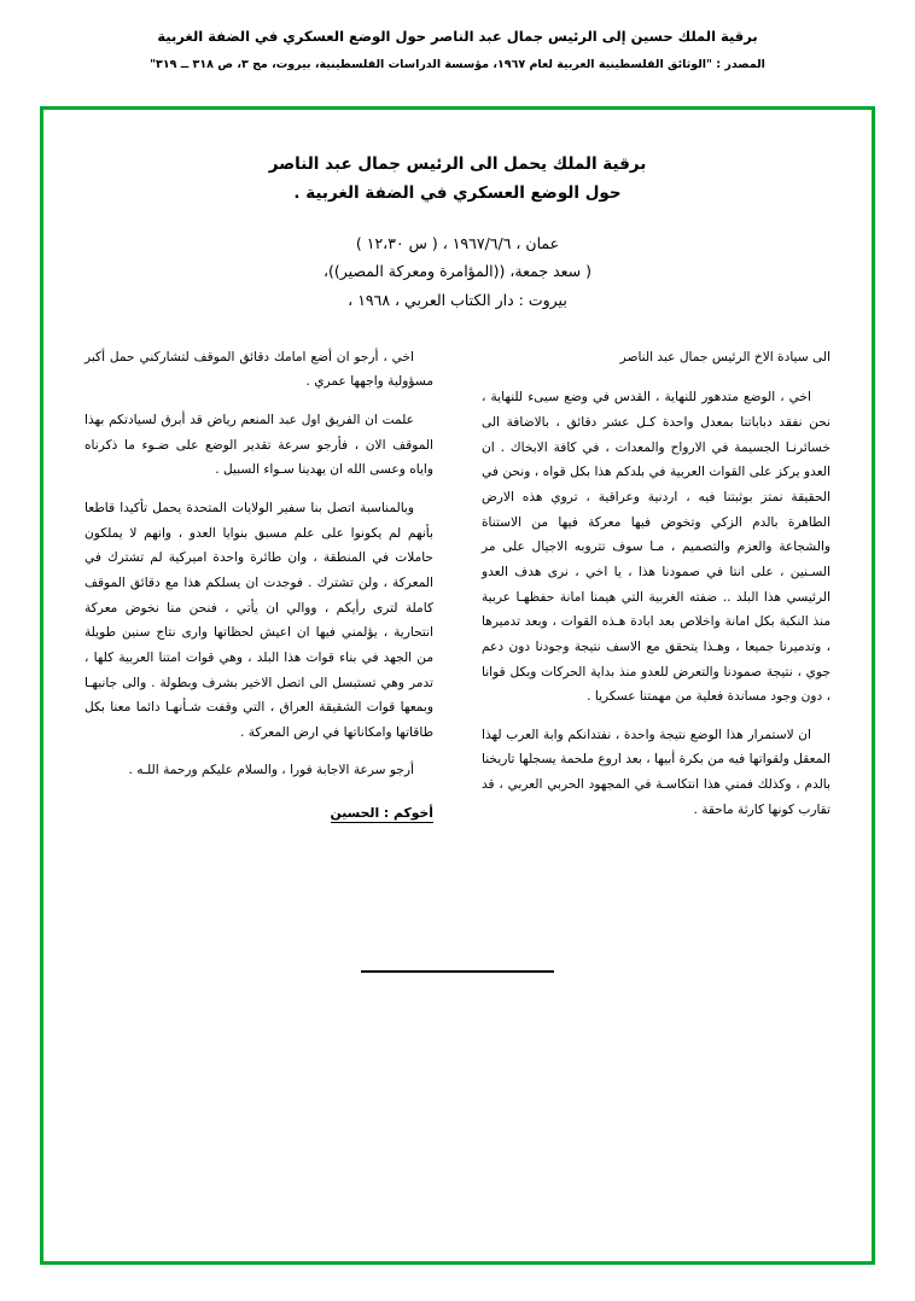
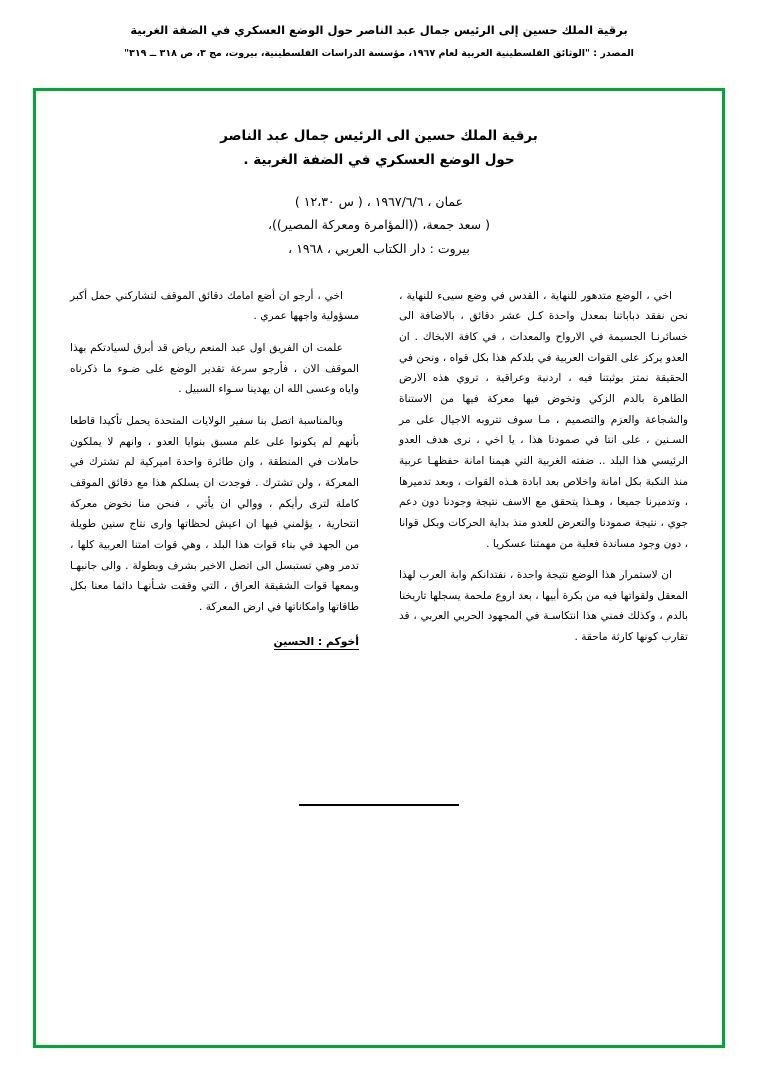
  برقية الملك حسين إلى الرئيس جمال عبد الناصر حول الوضع العسكري في الضفة الغربية
  المصدر : "الوثائق الفلسطينية العربية لعام ١٩٦٧، مؤسسة الدراسات الفلسطينية، بيروت، مج ٣، ص ٣١٨ ــ ٣١٩"
- برقية الملك يحمل الى الرئيس جمال عبد الناصر
+ برقية الملك حسين الى الرئيس جمال عبد الناصر
  حول الوضع العسكري في الضفة الغربية .
  عمان ، ١٩٦٧/٦/٦ ، ( س ١٢،٣٠ )
  ( سعد جمعة، ((المؤامرة ومعركة المصير))،
  بيروت : دار الكتاب العربي ، ١٩٦٨ ،
- الى سيادة الاخ الرئيس جمال عبد الناصر
  اخي ، الوضع متدهور للنهاية ، القدس في وضع سيىء للنهاية ، نحن نفقد دباباتنا بمعدل واحدة كـل عشر دقائق ، بالاضافة الى خسائرنـا الجسيمة في الارواح والمعدات ، في كافة الابخاك . ان العدو يركز على القوات العربية في بلدكم هذا بكل قواه ، ونحن في الحقيقة نمتز بوثبتنا فيه ، اردنية وعراقية ، تروي هذه الارض الطاهرة بالدم الزكي وتخوض فيها معركة فيها من الاستناة والشجاعة والعزم والتصميم ، مـا سوف تتروبه الاجيال على مر السـنين ، على انتا في صمودنا هذا ، يا اخي ، نرى هدف العدو الرئيسي هذا البلد .. ضفته الغربية التي هيمنا امانة حفظهـا عربية منذ النكبة بكل امانة واخلاص بعد ابادة هـذه القوات ، وبعد تدميرها ، وتدميرنا جميعا ، وهـذا يتحقق مع الاسف نتيجة وجودنا دون دعم جوي ، نتيجة صمودنا والتعرض للعدو منذ بداية الحركات وبكل قوانا ، دون وجود مساندة فعلية من مهمتنا عسكريا .
  ان لاستمرار هذا الوضع نتيجة واحدة ، نفتدانكم وابة العرب لهذا المعقل ولقواتها فيه من بكرة أبيها ، بعد اروع ملحمة يسجلها تاريخنا بالدم ، وكذلك فمني هذا انتكاسـة في المجهود الحربي العربي ، قد تقارب كونها كارثة ماحقة .
  اخي ، أرجو ان أضع امامك دقائق الموقف لتشاركني حمل أكبر مسؤولية واجهها عمري .
  علمت ان الفريق اول عبد المنعم رياض قد أبرق لسيادتكم بهذا الموقف الان ، فأرجو سرعة تقدير الوضع على ضـوء ما ذكرناه واياه وعسى الله ان يهدينا سـواء السبيل .
  وبالمناسبة اتصل بنا سفير الولايات المتحدة يحمل تأكيدا قاطعا بأنهم لم يكونوا على علم مسبق بنوايا العدو ، وانهم لا يملكون حاملات في المنطقة ، وان طائرة واحدة اميركية لم تشترك في المعركة ، ولن تشترك . فوجدت ان يسلكم هذا مع دقائق الموقف كاملة لترى رأيكم ، ووالي ان يأتي ، فنحن منا نخوض معركة انتحارية ، يؤلمني فيها ان اعيش لحظاتها وارى نتاج سنين طويلة من الجهد في بناء قوات هذا البلد ، وهي قوات امتنا العربية كلها ، تدمر وهي تستبسل الى اتصل الاخير بشرف وبطولة . والى جانبهـا وبمعها قوات الشقيقة العراق ، التي وقفت شـأنهـا دائما معنا بكل طاقاتها وامكاناتها في ارض المعركة .
- أرجو سرعة الاجابة فورا ، والسلام عليكم ورحمة اللـه .
  أخوكم : الحسين
